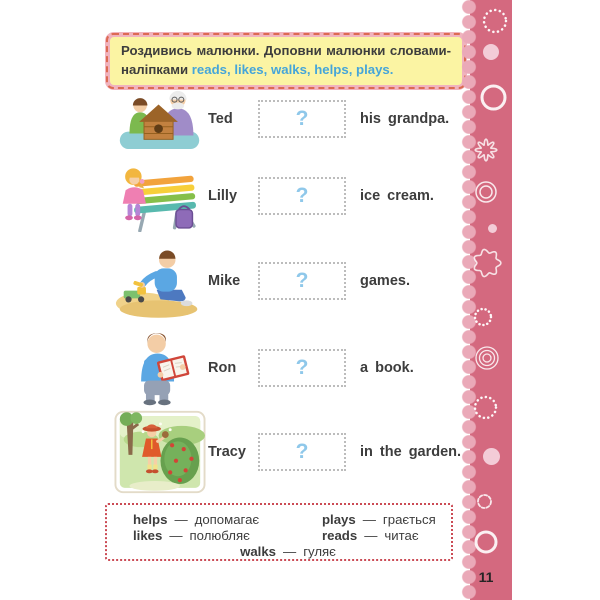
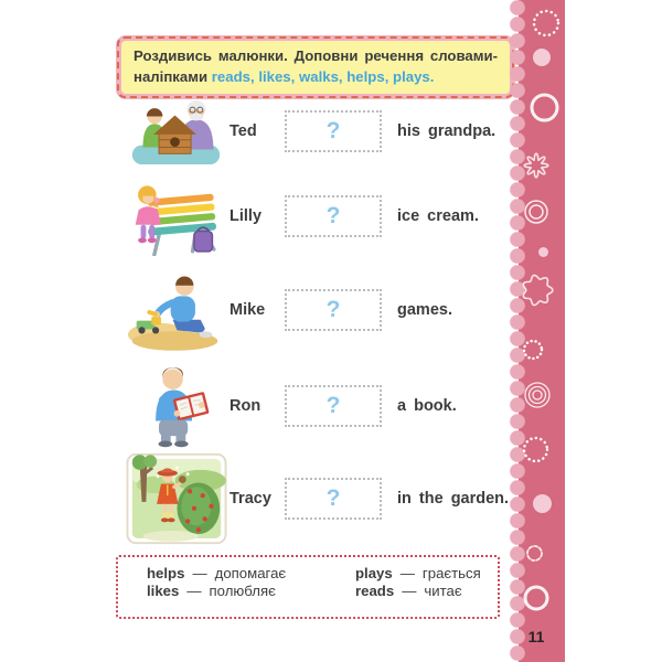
- Роздивись малюнки. Доповни малюнки словами-наліпками reads, likes, walks, helps, plays.
+ Роздивись малюнки. Доповни речення словами-наліпками reads, likes, walks, helps, plays.
  Ted
  ?
  his grandpa.
  Lilly
  ?
  ice cream.
  Mike
  ?
  games.
  Ron
  ?
  a book.
  Tracy
  ?
  in the garden.
  helps — допомагає
  plays — грається
  likes — полюбляє
  reads — читає
- walks — гуляє
  11
